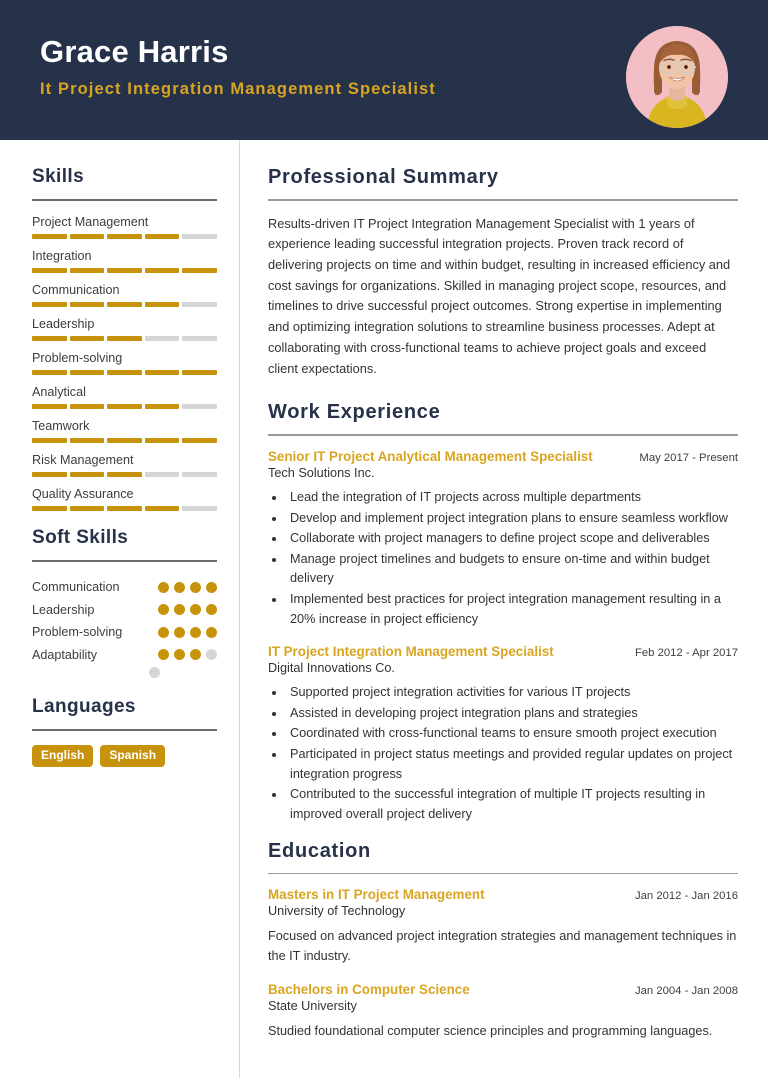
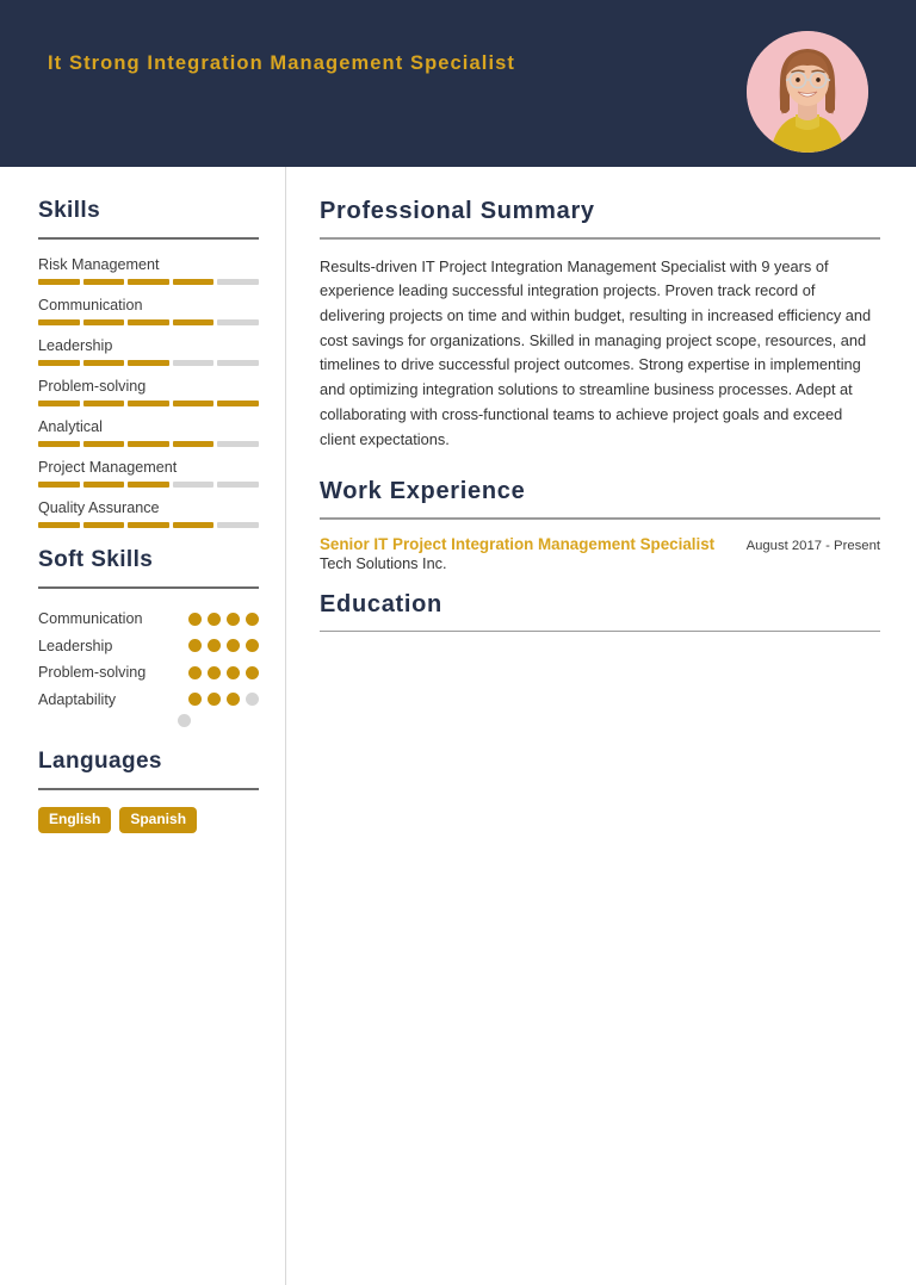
- Grace Harris
- It Project Integration Management Specialist
+ It Strong Integration Management Specialist
  Skills
- Project Management
+ Risk Management
- Integration
  Communication
  Leadership
  Problem-solving
  Analytical
- Teamwork
- Risk Management
+ Project Management
  Quality Assurance
  Soft Skills
  Communication
  Leadership
  Problem-solving
  Adaptability
  Languages
  English
  Spanish
  Professional Summary
- Results-driven IT Project Integration Management Specialist with 1 years of experience leading successful integration projects. Proven track record of delivering projects on time and within budget, resulting in increased efficiency and cost savings for organizations. Skilled in managing project scope, resources, and timelines to drive successful project outcomes. Strong expertise in implementing and optimizing integration solutions to streamline business processes. Adept at collaborating with cross-functional teams to achieve project goals and exceed client expectations.
+ Results-driven IT Project Integration Management Specialist with 9 years of experience leading successful integration projects. Proven track record of delivering projects on time and within budget, resulting in increased efficiency and cost savings for organizations. Skilled in managing project scope, resources, and timelines to drive successful project outcomes. Strong expertise in implementing and optimizing integration solutions to streamline business processes. Adept at collaborating with cross-functional teams to achieve project goals and exceed client expectations.
  Work Experience
- Senior IT Project Analytical Management Specialist
+ Senior IT Project Integration Management Specialist
- May 2017 - Present
+ August 2017 - Present
  Tech Solutions Inc.
- Lead the integration of IT projects across multiple departments
- Develop and implement project integration plans to ensure seamless workflow
- Collaborate with project managers to define project scope and deliverables
- Manage project timelines and budgets to ensure on-time and within budget delivery
- Implemented best practices for project integration management resulting in a 20% increase in project efficiency
- IT Project Integration Management Specialist
- Feb 2012 - Apr 2017
- Digital Innovations Co.
- Supported project integration activities for various IT projects
- Assisted in developing project integration plans and strategies
- Coordinated with cross-functional teams to ensure smooth project execution
- Participated in project status meetings and provided regular updates on project integration progress
- Contributed to the successful integration of multiple IT projects resulting in improved overall project delivery
  Education
- Masters in IT Project Management
- Jan 2012 - Jan 2016
- University of Technology
- Focused on advanced project integration strategies and management techniques in the IT industry.
- Bachelors in Computer Science
- Jan 2004 - Jan 2008
- State University
- Studied foundational computer science principles and programming languages.
